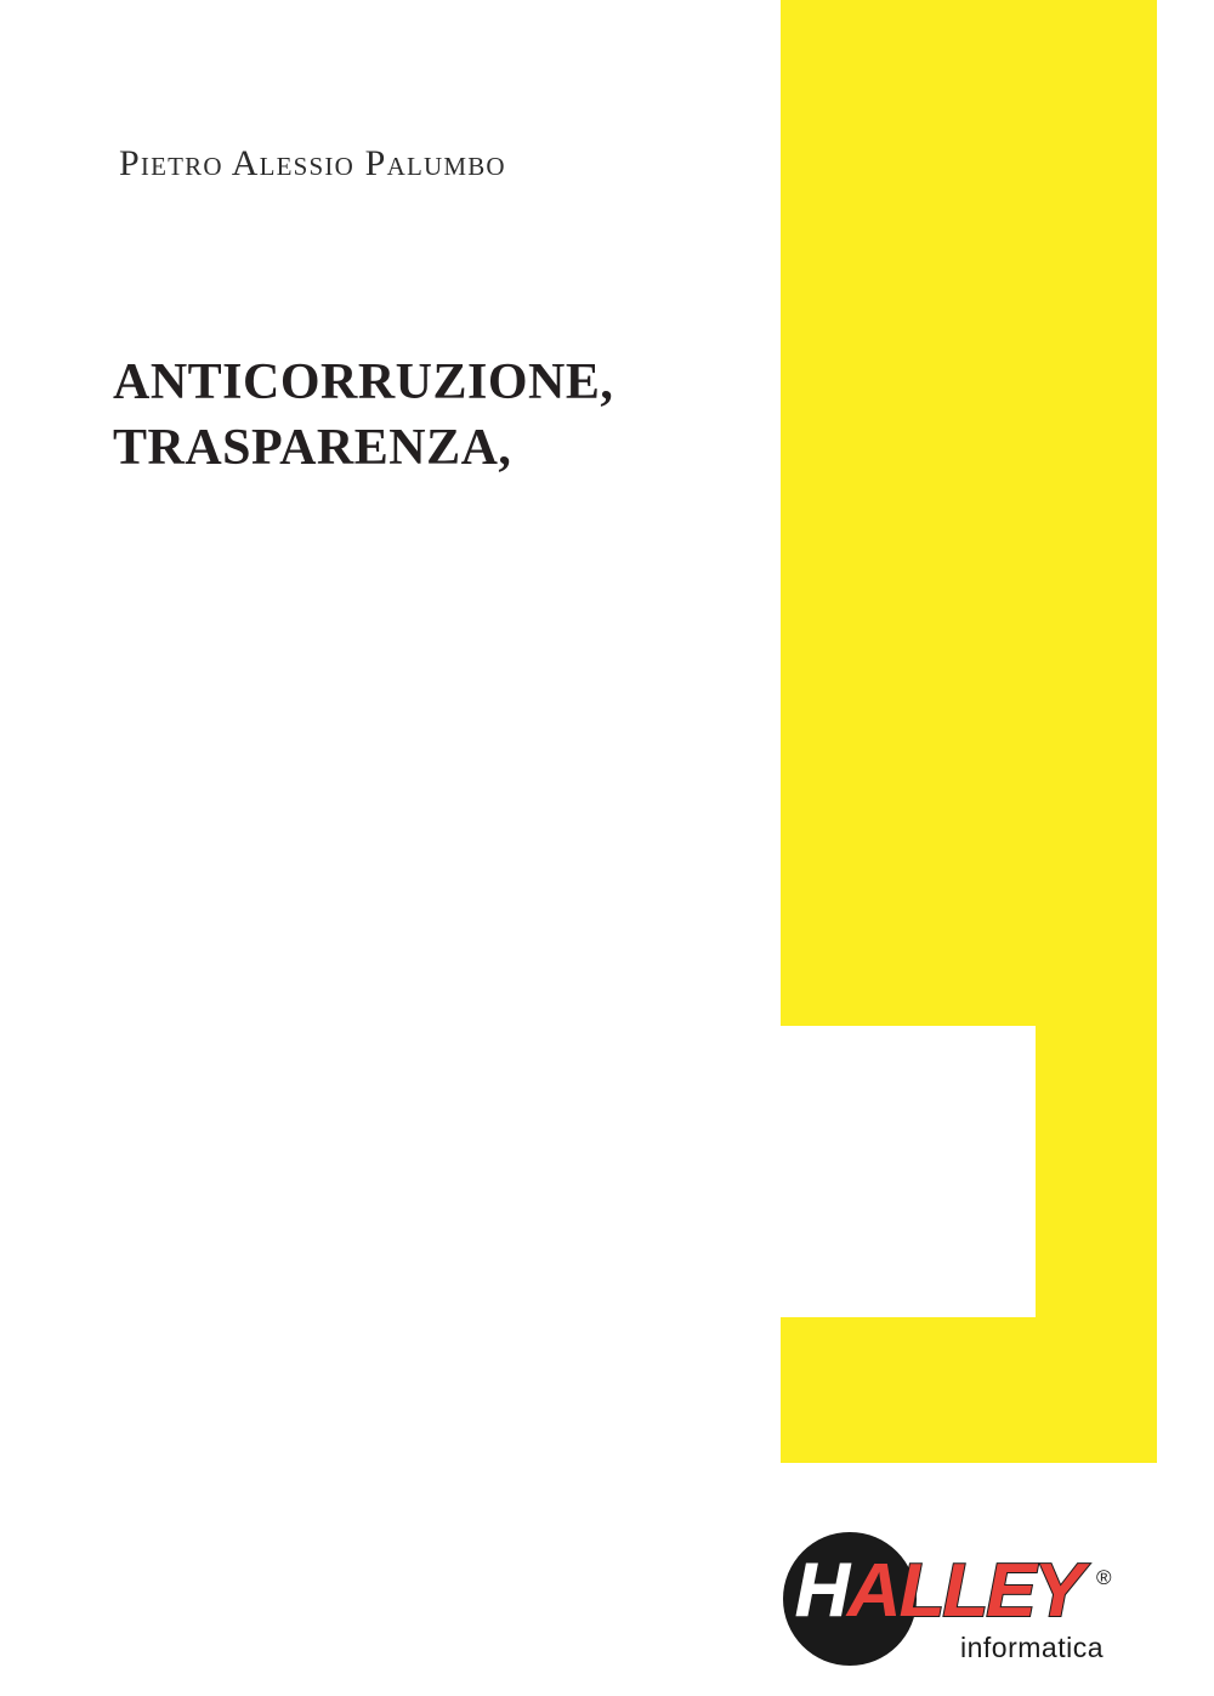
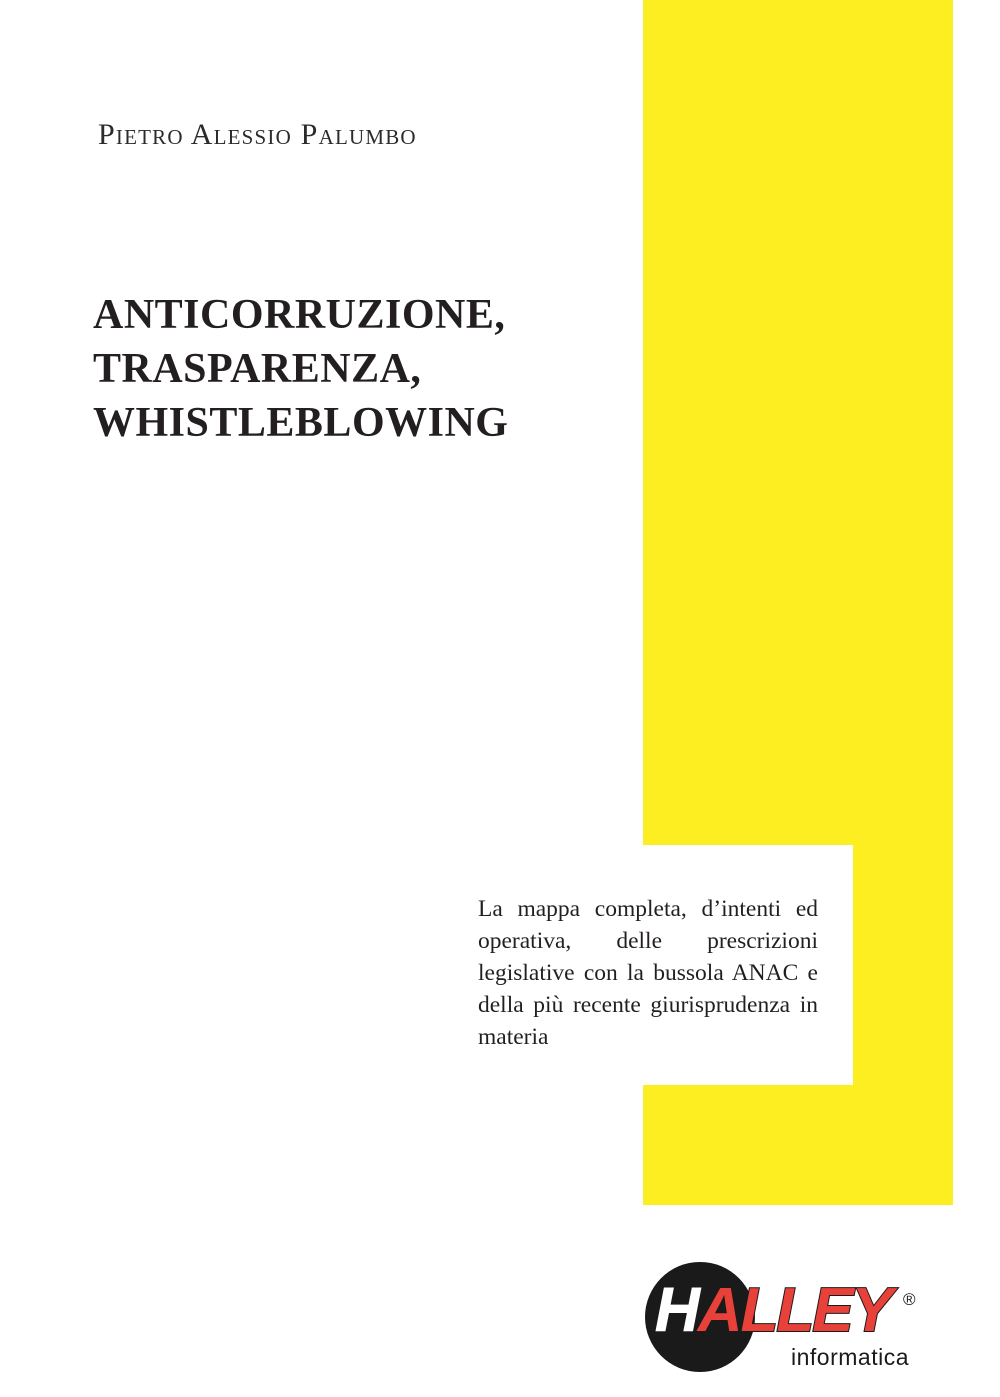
  Pietro Alessio Palumbo
  ANTICORRUZIONE,
  TRASPARENZA,
+ WHISTLEBLOWING
+ La mappa completa, d’intenti ed operativa, delle prescrizioni legislative con la bussola ANAC e della più recente giurisprudenza in materia
  HALLEY
  ®
  informatica
